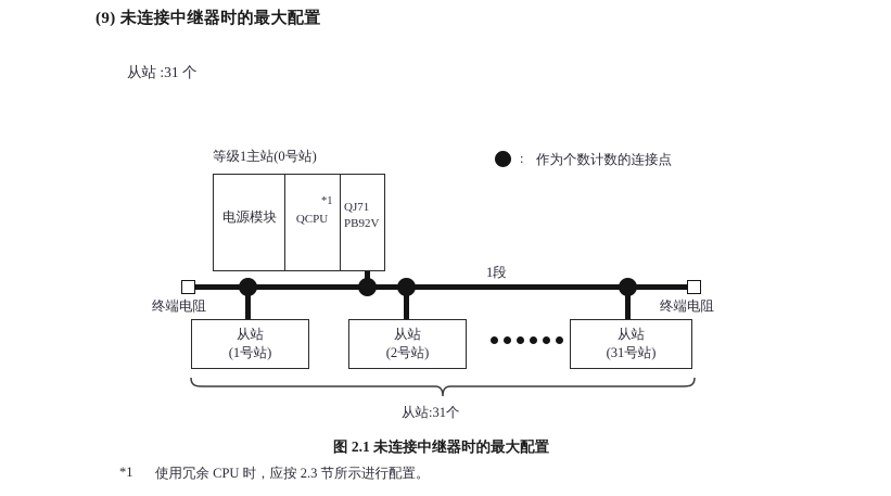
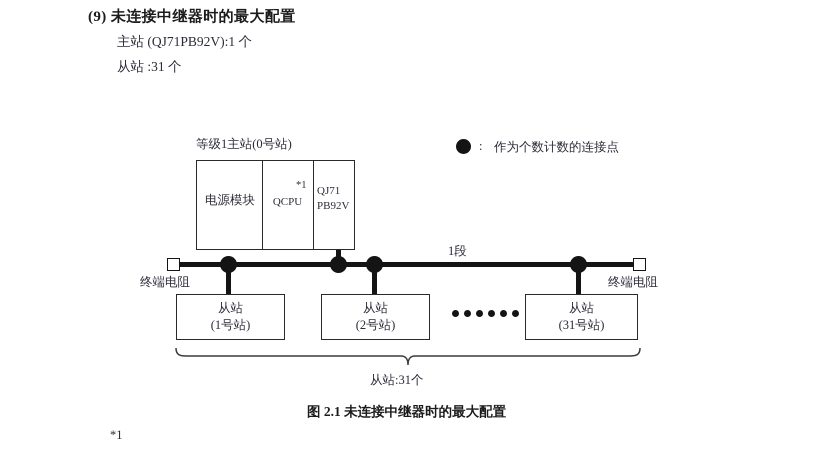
  (9) 未连接中继器时的最大配置
+ 主站 (QJ71PB92V):1 个
  从站 :31 个
  :
  作为个数计数的连接点
  等级1主站(0号站)
  电源模块
  QCPU
  *1
  QJ71
  PB92V
  终端电阻
  终端电阻
  1段
  从站
  (1号站)
  从站
  (2号站)
  从站
  (31号站)
  从站:31个
  图 2.1 未连接中继器时的最大配置
  *1
- 使用冗余 CPU 时，应按 2.3 节所示进行配置。
